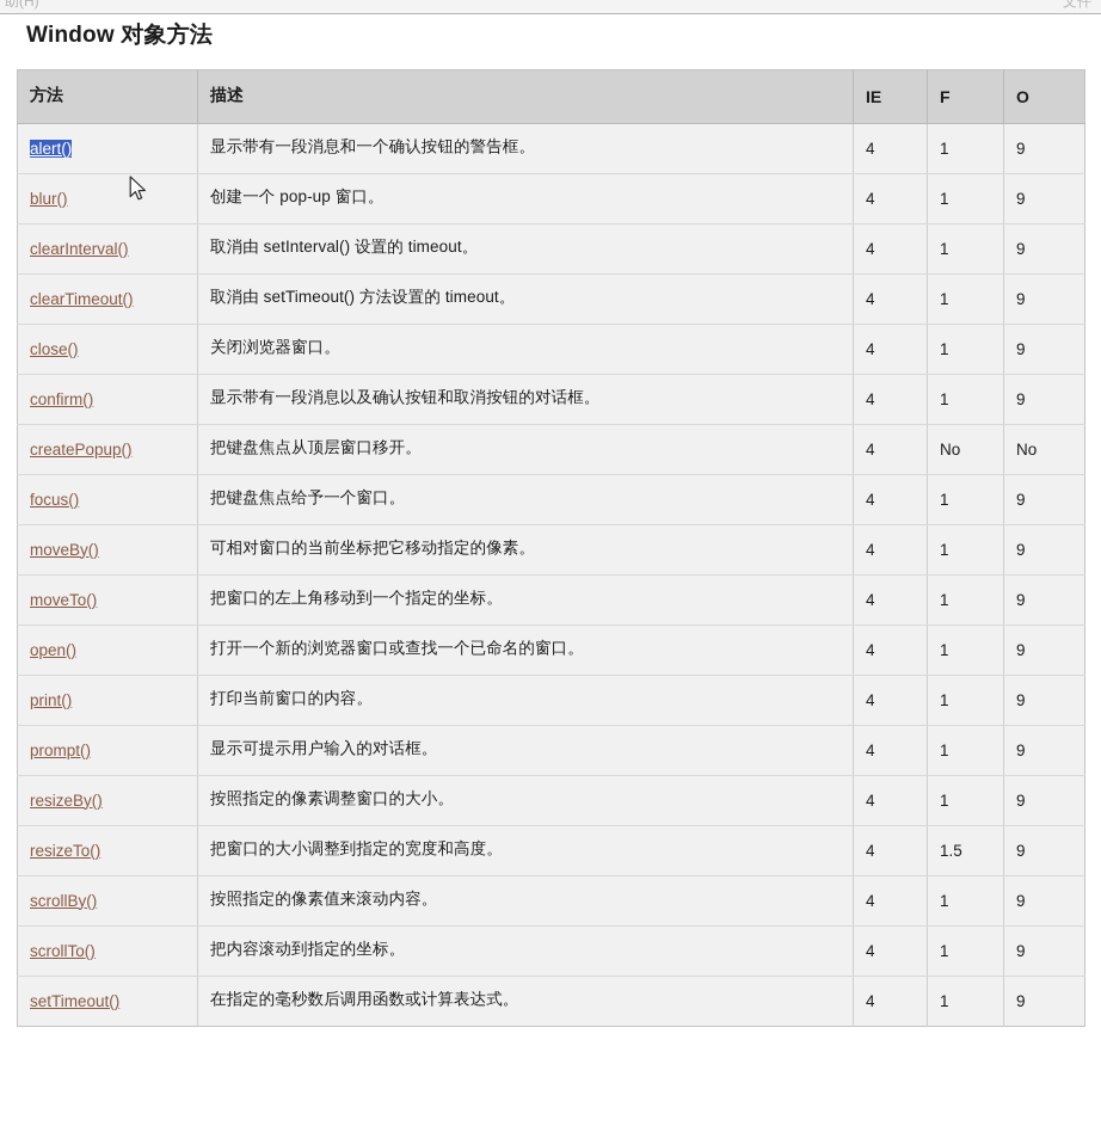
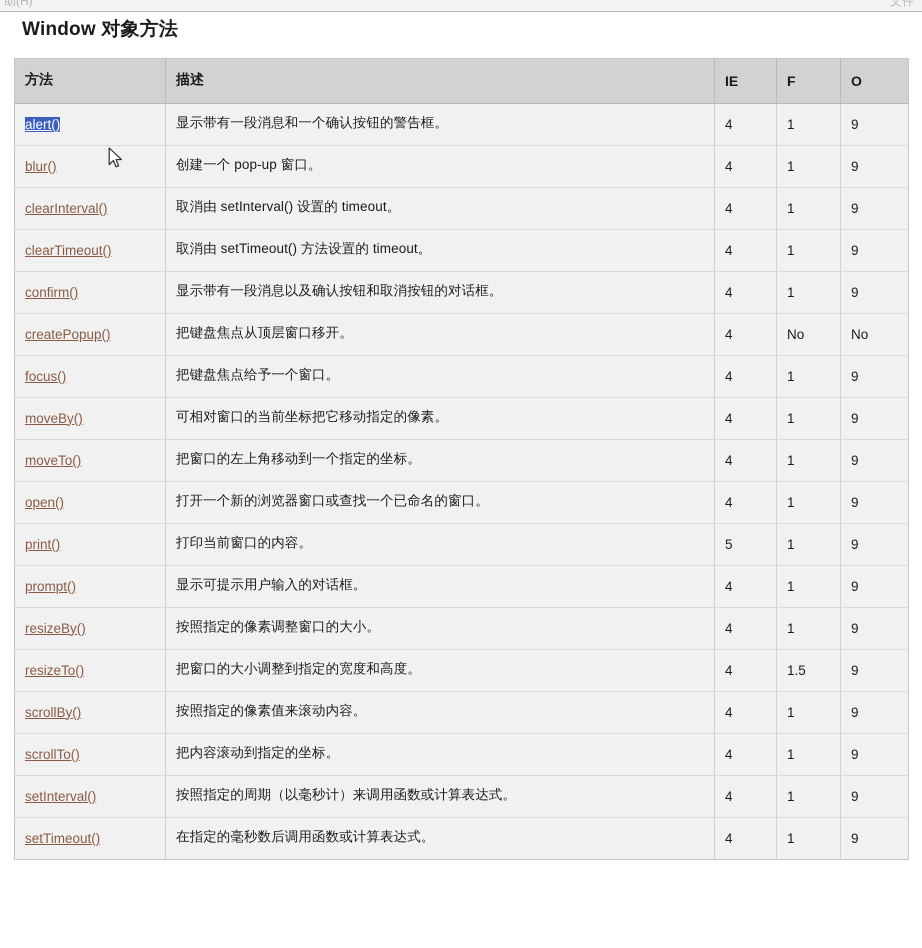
  助(H)
  文件
  Window 对象方法
  方法	描述	IE	F	O
  alert()	显示带有一段消息和一个确认按钮的警告框。	4	1	9
  blur()	创建一个 pop-up 窗口。	4	1	9
  clearInterval()	取消由 setInterval() 设置的 timeout。	4	1	9
  clearTimeout()	取消由 setTimeout() 方法设置的 timeout。	4	1	9
- close()	关闭浏览器窗口。	4	1	9
  confirm()	显示带有一段消息以及确认按钮和取消按钮的对话框。	4	1	9
  createPopup()	把键盘焦点从顶层窗口移开。	4	No	No
  focus()	把键盘焦点给予一个窗口。	4	1	9
  moveBy()	可相对窗口的当前坐标把它移动指定的像素。	4	1	9
  moveTo()	把窗口的左上角移动到一个指定的坐标。	4	1	9
  open()	打开一个新的浏览器窗口或查找一个已命名的窗口。	4	1	9
- print()	打印当前窗口的内容。	4	1	9
+ print()	打印当前窗口的内容。	5	1	9
  prompt()	显示可提示用户输入的对话框。	4	1	9
  resizeBy()	按照指定的像素调整窗口的大小。	4	1	9
  resizeTo()	把窗口的大小调整到指定的宽度和高度。	4	1.5	9
  scrollBy()	按照指定的像素值来滚动内容。	4	1	9
  scrollTo()	把内容滚动到指定的坐标。	4	1	9
+ setInterval()	按照指定的周期（以毫秒计）来调用函数或计算表达式。	4	1	9
  setTimeout()	在指定的毫秒数后调用函数或计算表达式。	4	1	9
